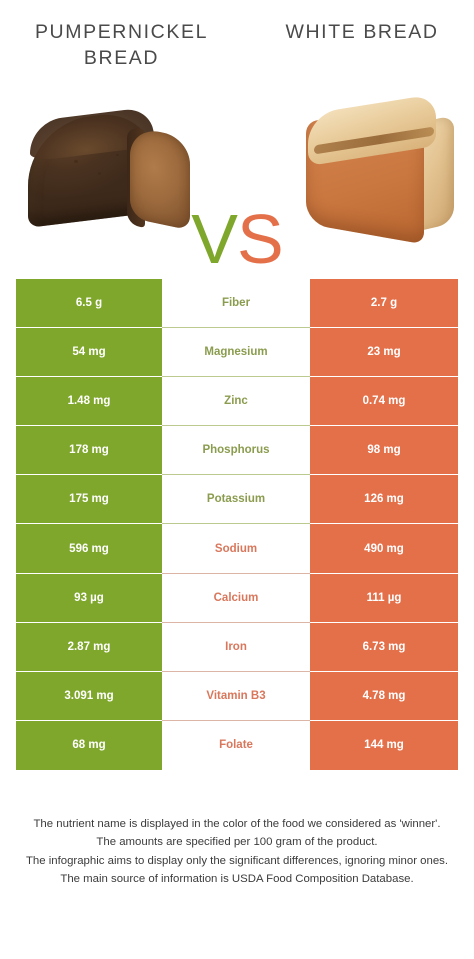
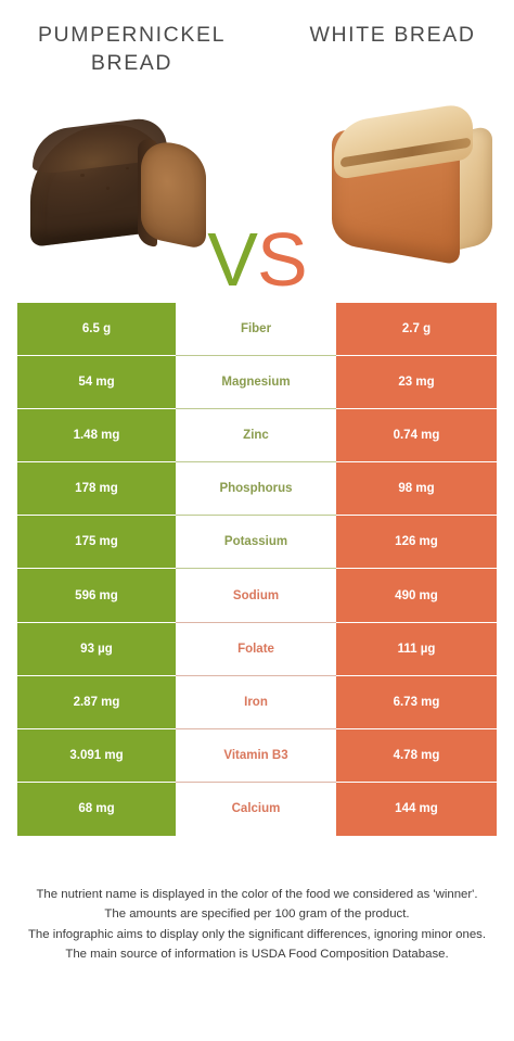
  PUMPERNICKEL BREAD
  WHITE BREAD
  VS
  6.5 g
  Fiber
  2.7 g
  54 mg
  Magnesium
  23 mg
  1.48 mg
  Zinc
  0.74 mg
  178 mg
  Phosphorus
  98 mg
  175 mg
  Potassium
  126 mg
  596 mg
  Sodium
  490 mg
  93 µg
- Calcium
+ Folate
  111 µg
  2.87 mg
  Iron
  6.73 mg
  3.091 mg
  Vitamin B3
  4.78 mg
  68 mg
- Folate
+ Calcium
  144 mg
  The nutrient name is displayed in the color of the food we considered as 'winner'.
  The amounts are specified per 100 gram of the product.
  The infographic aims to display only the significant differences, ignoring minor ones.
  The main source of information is USDA Food Composition Database.
